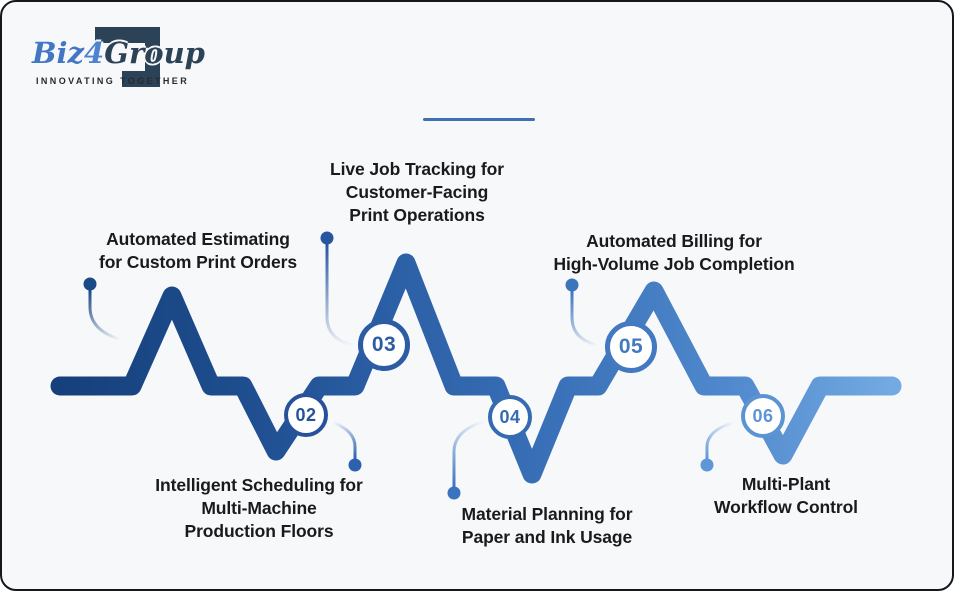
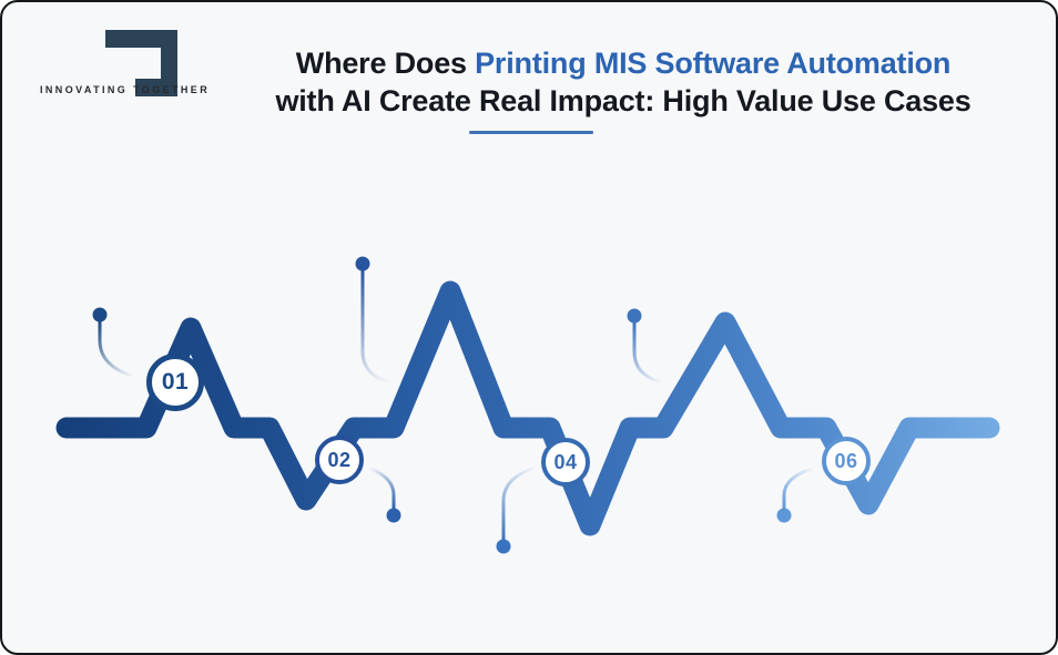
- Biz4Group
  INNOVATING TOGETHER
+ Where Does Printing MIS Software Automation
+ with AI Create Real Impact: High Value Use Cases
+ 01
  02
- 03
  04
- 05
  06
- Automated Estimating
- for Custom Print Orders
- Intelligent Scheduling for
- Multi-Machine
- Production Floors
- Live Job Tracking for
- Customer-Facing
- Print Operations
- Material Planning for
- Paper and Ink Usage
- Automated Billing for
- High-Volume Job Completion
- Multi-Plant
- Workflow Control
